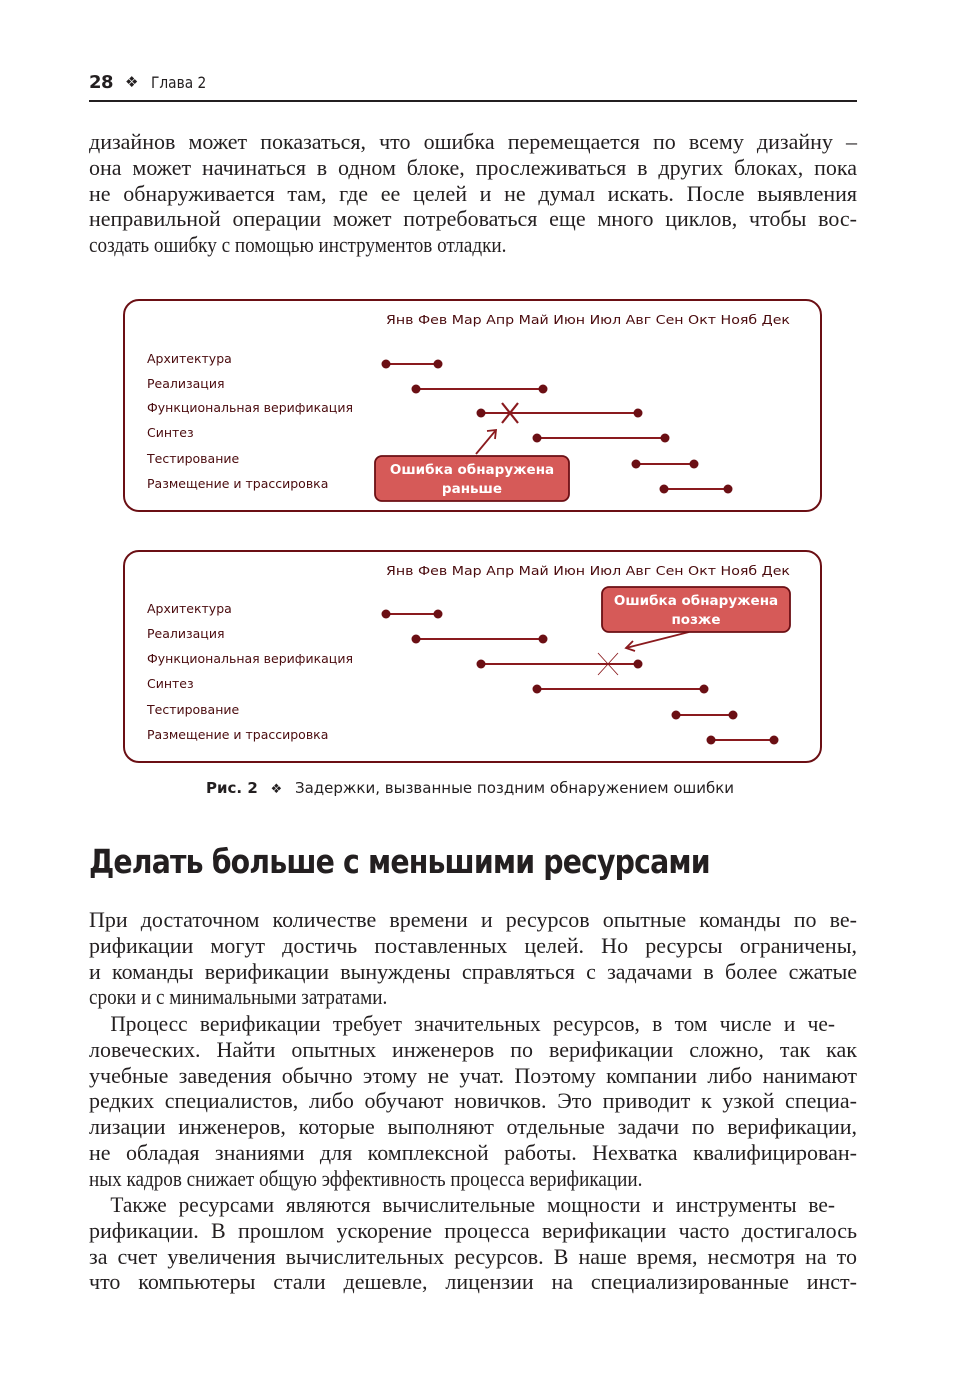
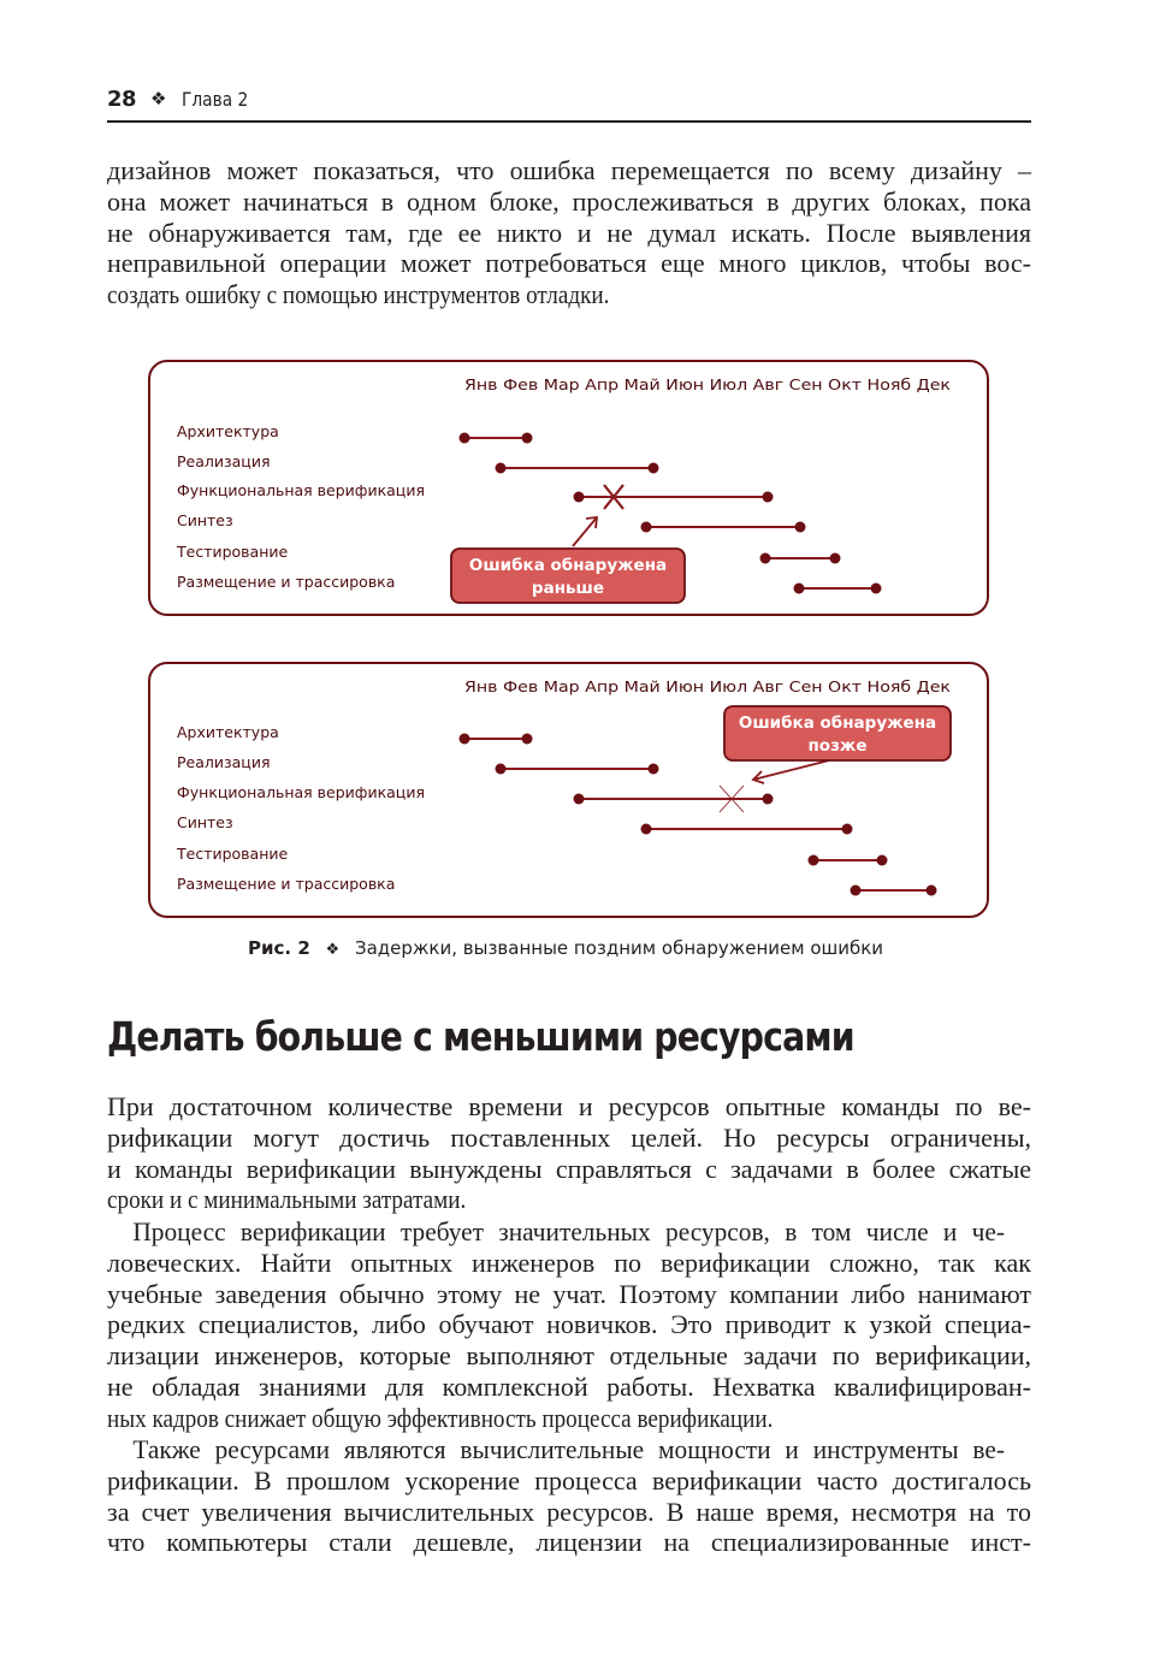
  28
  ❖
  Глава 2
  дизайнов может показаться, что ошибка перемещается по всему дизайну –
  она может начинаться в одном блоке, прослеживаться в других блоках, пока
- не обнаруживается там, где ее целей и не думал искать. После выявления
+ не обнаруживается там, где ее никто и не думал искать. После выявления
  неправильной операции может потребоваться еще много циклов, чтобы вос-
  создать ошибку с помощью инструментов отладки.
  Янв Фев Мар Апр Май Июн Июл Авг Сен Окт Нояб Дек
  Архитектура
  Реализация
  Функциональная верификация
  Синтез
  Тестирование
  Размещение и трассировка
  Ошибка обнаружена
  раньше
  Янв Фев Мар Апр Май Июн Июл Авг Сен Окт Нояб Дек
  Архитектура
  Реализация
  Функциональная верификация
  Синтез
  Тестирование
  Размещение и трассировка
  Ошибка обнаружена
  позже
  Рис. 2 ❖ Задержки, вызванные поздним обнаружением ошибки
  Делать больше с меньшими ресурсами
  При достаточном количестве времени и ресурсов опытные команды по ве-
  рификации могут достичь поставленных целей. Но ресурсы ограничены,
  и команды верификации вынуждены справляться с задачами в более сжатые
  сроки и с минимальными затратами.
  Процесс верификации требует значительных ресурсов, в том числе и че-
  ловеческих. Найти опытных инженеров по верификации сложно, так как
  учебные заведения обычно этому не учат. Поэтому компании либо нанимают
  редких специалистов, либо обучают новичков. Это приводит к узкой специа-
  лизации инженеров, которые выполняют отдельные задачи по верификации,
  не обладая знаниями для комплексной работы. Нехватка квалифицирован-
  ных кадров снижает общую эффективность процесса верификации.
  Также ресурсами являются вычислительные мощности и инструменты ве-
  рификации. В прошлом ускорение процесса верификации часто достигалось
  за счет увеличения вычислительных ресурсов. В наше время, несмотря на то
  что компьютеры стали дешевле, лицензии на специализированные инст-
